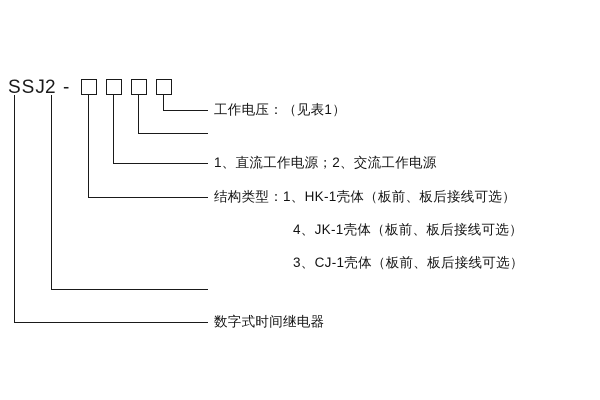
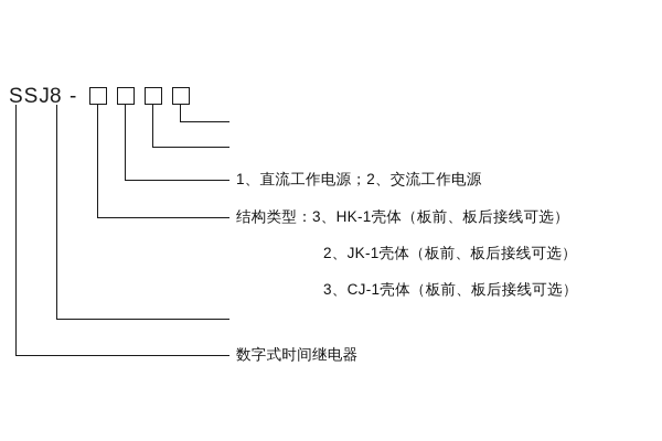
  SSJ
- 2
+ 8
  -
- 工作电压：（见表1）
  1、直流工作电源；2、交流工作电源
- 结构类型：1、HK-1壳体（板前、板后接线可选）
+ 结构类型：3、HK-1壳体（板前、板后接线可选）
- 4、JK-1壳体（板前、板后接线可选）
+ 2、JK-1壳体（板前、板后接线可选）
  3、CJ-1壳体（板前、板后接线可选）
  数字式时间继电器
